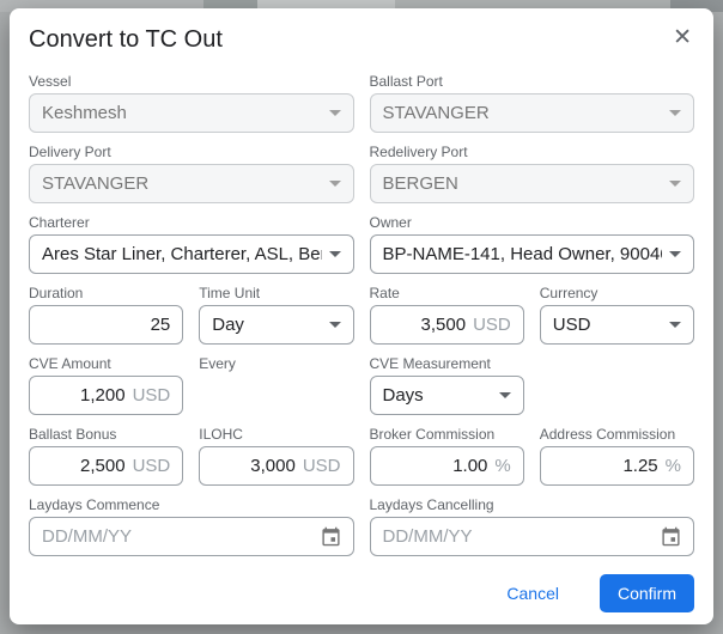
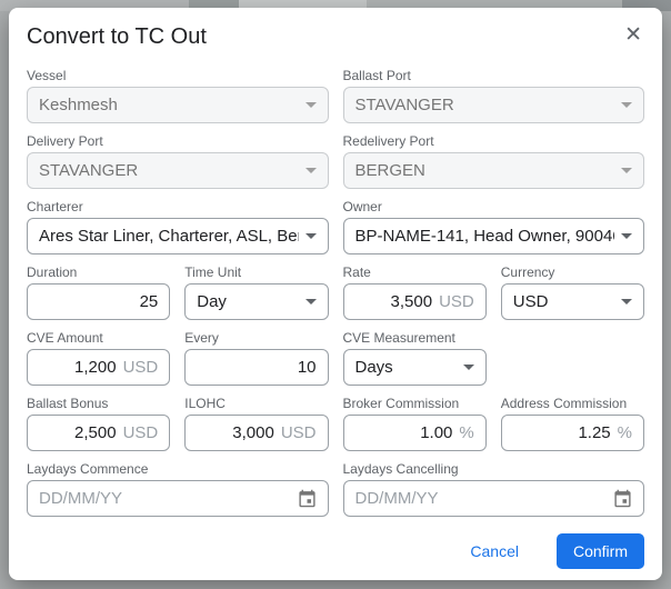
  Convert to TC Out
  ✕
  Vessel
  Keshmesh
  Ballast Port
  STAVANGER
  Delivery Port
  STAVANGER
  Redelivery Port
  BERGEN
  Charterer
  Ares Star Liner, Charterer, ASL, Be
  Owner
  BP-NAME-141, Head Owner, 9004
  Duration
  25
  Time Unit
  Day
  Rate
  3,500
  USD
  Currency
  USD
  CVE Amount
  1,200
  USD
  Every
+ 10
  CVE Measurement
  Days
  Ballast Bonus
  2,500
  USD
  ILOHC
  3,000
  USD
  Broker Commission
  1.00
  %
  Address Commission
  1.25
  %
  Laydays Commence
  DD/MM/YY
  Laydays Cancelling
  DD/MM/YY
  Cancel
  Confirm
